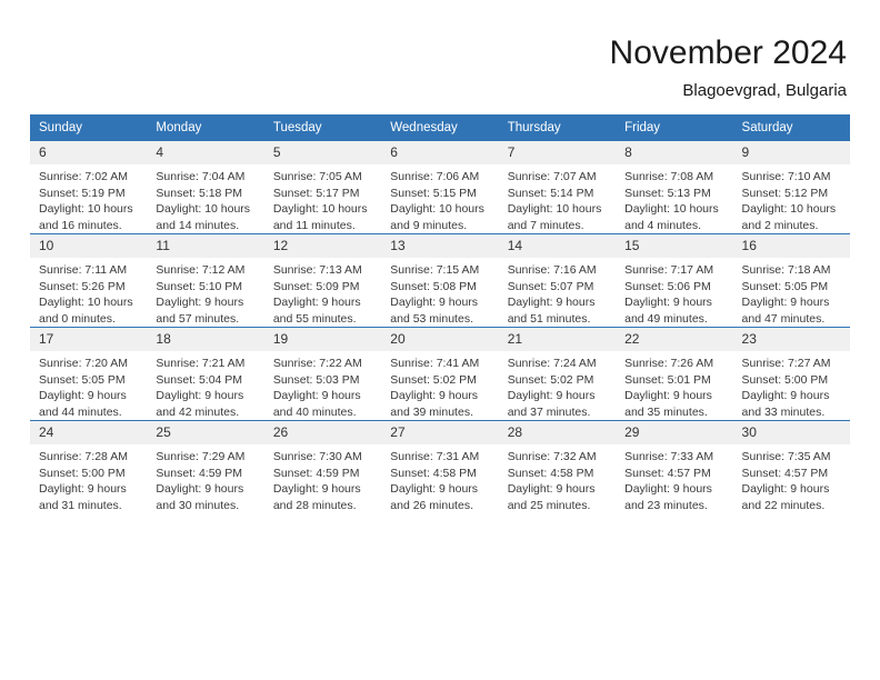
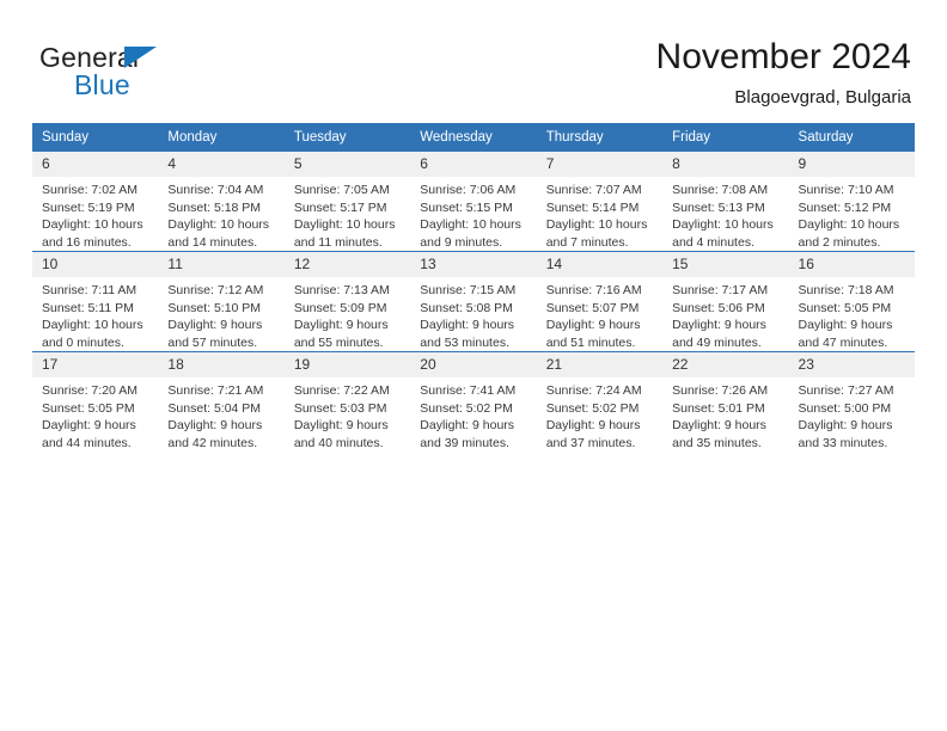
+ General
+ Blue
  November 2024
  Blagoevgrad, Bulgaria
  Sunday	Monday	Tuesday	Wednesday	Thursday	Friday	Saturday
  6Sunrise: 7:02 AMSunset: 5:19 PMDaylight: 10 hoursand 16 minutes.	4Sunrise: 7:04 AMSunset: 5:18 PMDaylight: 10 hoursand 14 minutes.	5Sunrise: 7:05 AMSunset: 5:17 PMDaylight: 10 hoursand 11 minutes.	6Sunrise: 7:06 AMSunset: 5:15 PMDaylight: 10 hoursand 9 minutes.	7Sunrise: 7:07 AMSunset: 5:14 PMDaylight: 10 hoursand 7 minutes.	8Sunrise: 7:08 AMSunset: 5:13 PMDaylight: 10 hoursand 4 minutes.	9Sunrise: 7:10 AMSunset: 5:12 PMDaylight: 10 hoursand 2 minutes.
- 10Sunrise: 7:11 AMSunset: 5:26 PMDaylight: 10 hoursand 0 minutes.	11Sunrise: 7:12 AMSunset: 5:10 PMDaylight: 9 hoursand 57 minutes.	12Sunrise: 7:13 AMSunset: 5:09 PMDaylight: 9 hoursand 55 minutes.	13Sunrise: 7:15 AMSunset: 5:08 PMDaylight: 9 hoursand 53 minutes.	14Sunrise: 7:16 AMSunset: 5:07 PMDaylight: 9 hoursand 51 minutes.	15Sunrise: 7:17 AMSunset: 5:06 PMDaylight: 9 hoursand 49 minutes.	16Sunrise: 7:18 AMSunset: 5:05 PMDaylight: 9 hoursand 47 minutes.
+ 10Sunrise: 7:11 AMSunset: 5:11 PMDaylight: 10 hoursand 0 minutes.	11Sunrise: 7:12 AMSunset: 5:10 PMDaylight: 9 hoursand 57 minutes.	12Sunrise: 7:13 AMSunset: 5:09 PMDaylight: 9 hoursand 55 minutes.	13Sunrise: 7:15 AMSunset: 5:08 PMDaylight: 9 hoursand 53 minutes.	14Sunrise: 7:16 AMSunset: 5:07 PMDaylight: 9 hoursand 51 minutes.	15Sunrise: 7:17 AMSunset: 5:06 PMDaylight: 9 hoursand 49 minutes.	16Sunrise: 7:18 AMSunset: 5:05 PMDaylight: 9 hoursand 47 minutes.
  17Sunrise: 7:20 AMSunset: 5:05 PMDaylight: 9 hoursand 44 minutes.	18Sunrise: 7:21 AMSunset: 5:04 PMDaylight: 9 hoursand 42 minutes.	19Sunrise: 7:22 AMSunset: 5:03 PMDaylight: 9 hoursand 40 minutes.	20Sunrise: 7:41 AMSunset: 5:02 PMDaylight: 9 hoursand 39 minutes.	21Sunrise: 7:24 AMSunset: 5:02 PMDaylight: 9 hoursand 37 minutes.	22Sunrise: 7:26 AMSunset: 5:01 PMDaylight: 9 hoursand 35 minutes.	23Sunrise: 7:27 AMSunset: 5:00 PMDaylight: 9 hoursand 33 minutes.
- 24Sunrise: 7:28 AMSunset: 5:00 PMDaylight: 9 hoursand 31 minutes.	25Sunrise: 7:29 AMSunset: 4:59 PMDaylight: 9 hoursand 30 minutes.	26Sunrise: 7:30 AMSunset: 4:59 PMDaylight: 9 hoursand 28 minutes.	27Sunrise: 7:31 AMSunset: 4:58 PMDaylight: 9 hoursand 26 minutes.	28Sunrise: 7:32 AMSunset: 4:58 PMDaylight: 9 hoursand 25 minutes.	29Sunrise: 7:33 AMSunset: 4:57 PMDaylight: 9 hoursand 23 minutes.	30Sunrise: 7:35 AMSunset: 4:57 PMDaylight: 9 hoursand 22 minutes.
